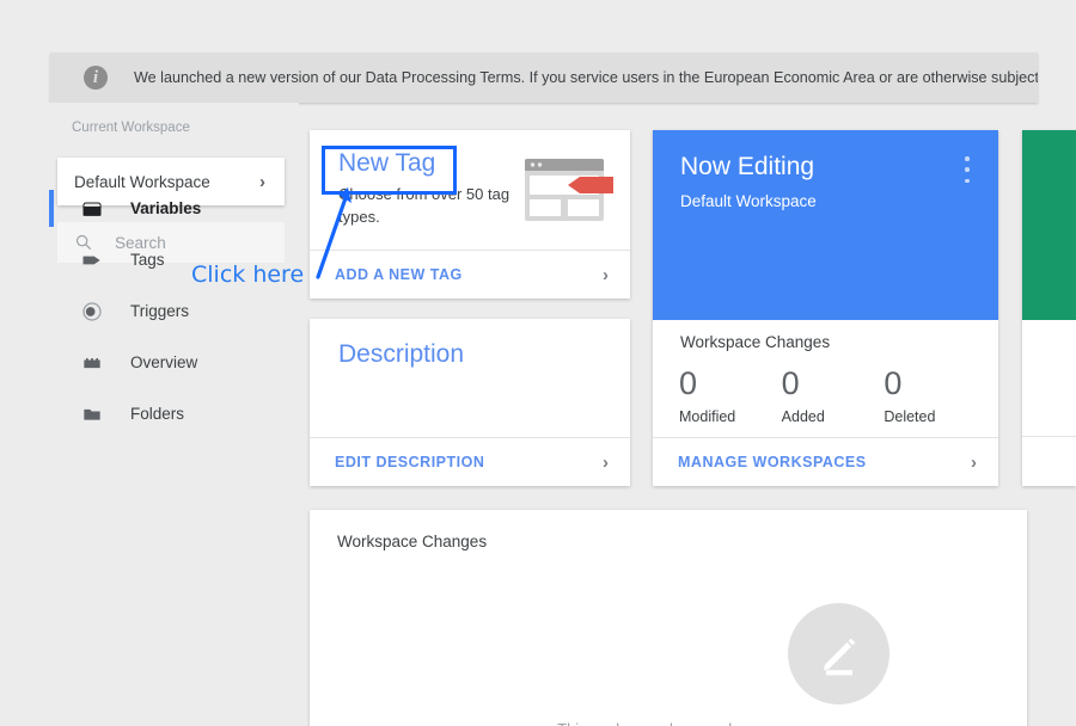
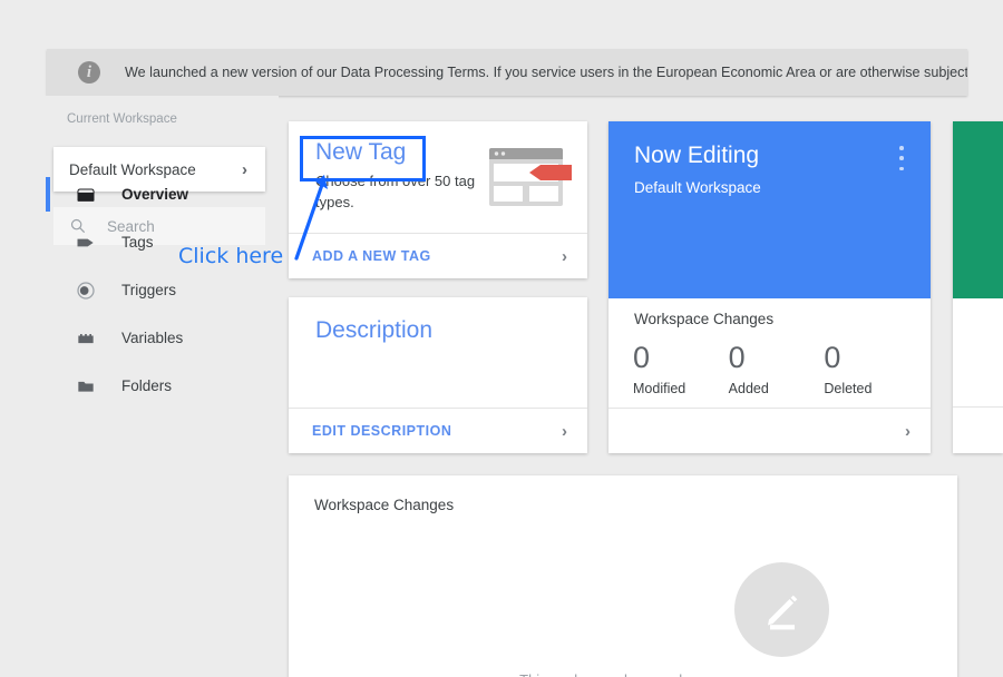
  i
  We launched a new version of our Data Processing Terms. If you service users in the European Economic Area or are otherwise subject
  Current Workspace
  Default Workspace
  ›
  Search
- Variables
+ Overview
  Tags
  Triggers
- Overview
+ Variables
  Folders
  New Tag
  hoose from over 50 tag ypes.
  ADD A NEW TAG
  ›
  Description
  EDIT DESCRIPTION
  ›
  Now Editing
  Default Workspace
  Workspace Changes
  0
  Modified
  0
  Added
  0
  Deleted
- MANAGE WORKSPACES
  ›
  Workspace Changes
  Click here
